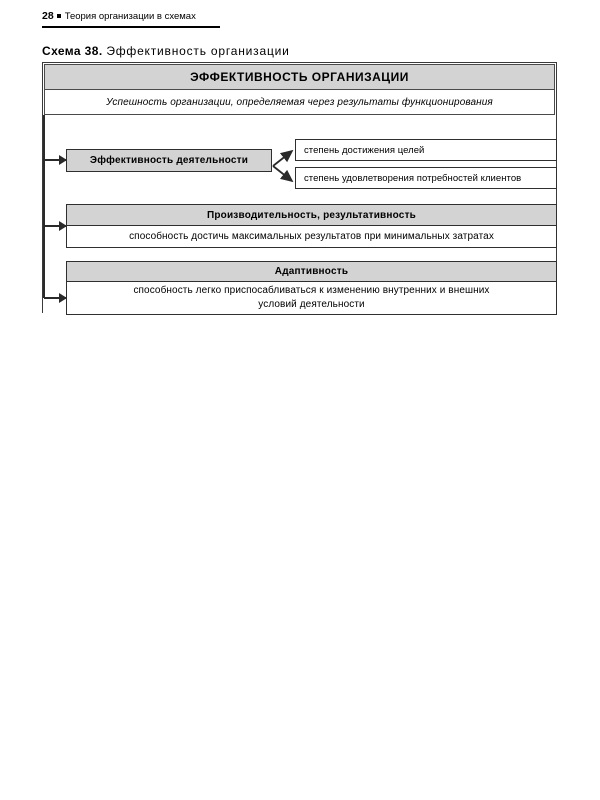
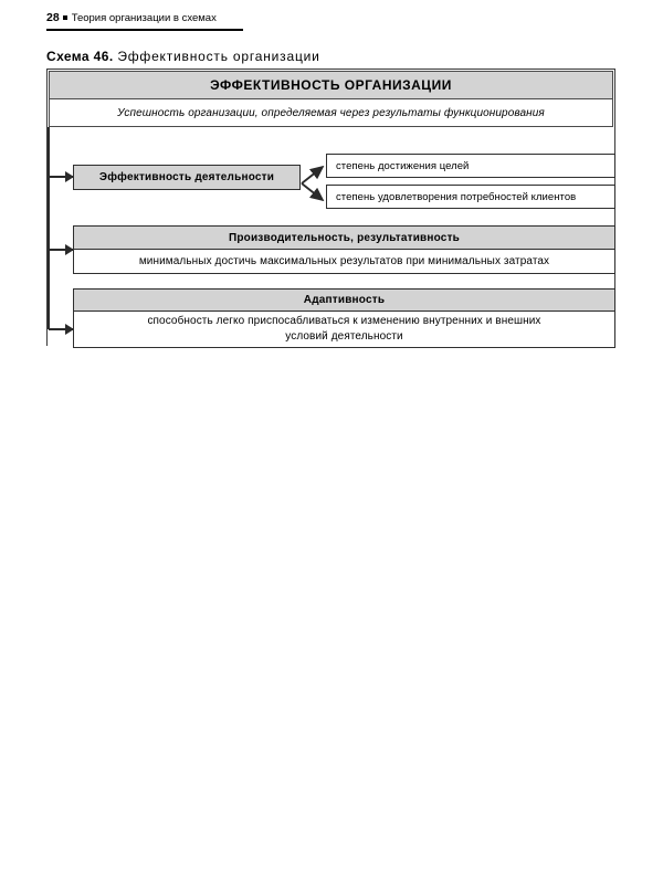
  28 Теория организации в схемах
- Схема 38. Эффективность организации
+ Схема 46. Эффективность организации
  ЭФФЕКТИВНОСТЬ ОРГАНИЗАЦИИ
  Успешность организации, определяемая через результаты функционирования
  Эффективность деятельности
  степень достижения целей
  степень удовлетворения потребностей клиентов
  Производительность, результативность
- способность достичь максимальных результатов при минимальных затратах
+ минимальных достичь максимальных результатов при минимальных затратах
  Адаптивность
  способность легко приспосабливаться к изменению внутренних и внешних
  условий деятельности
